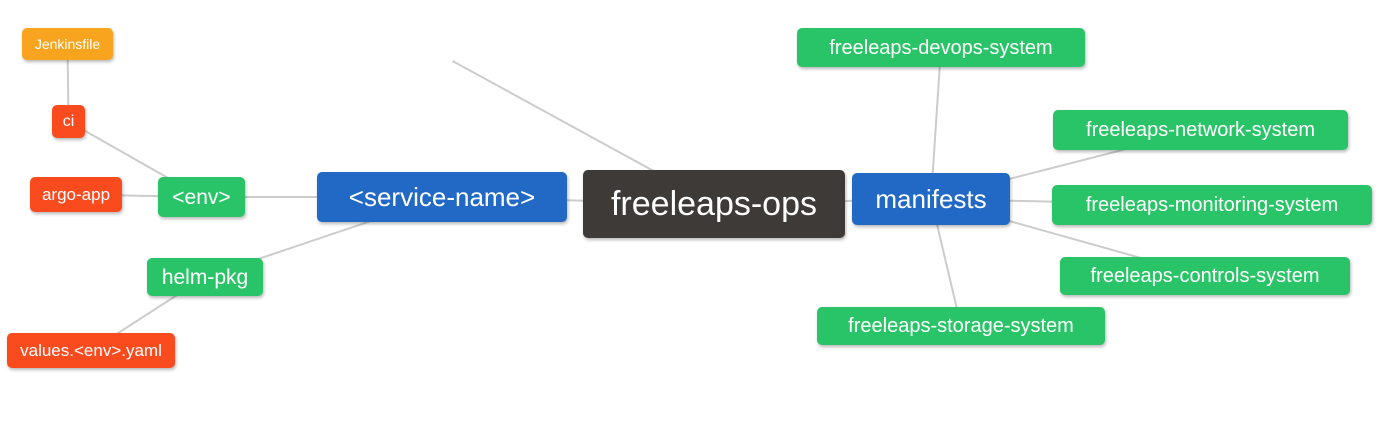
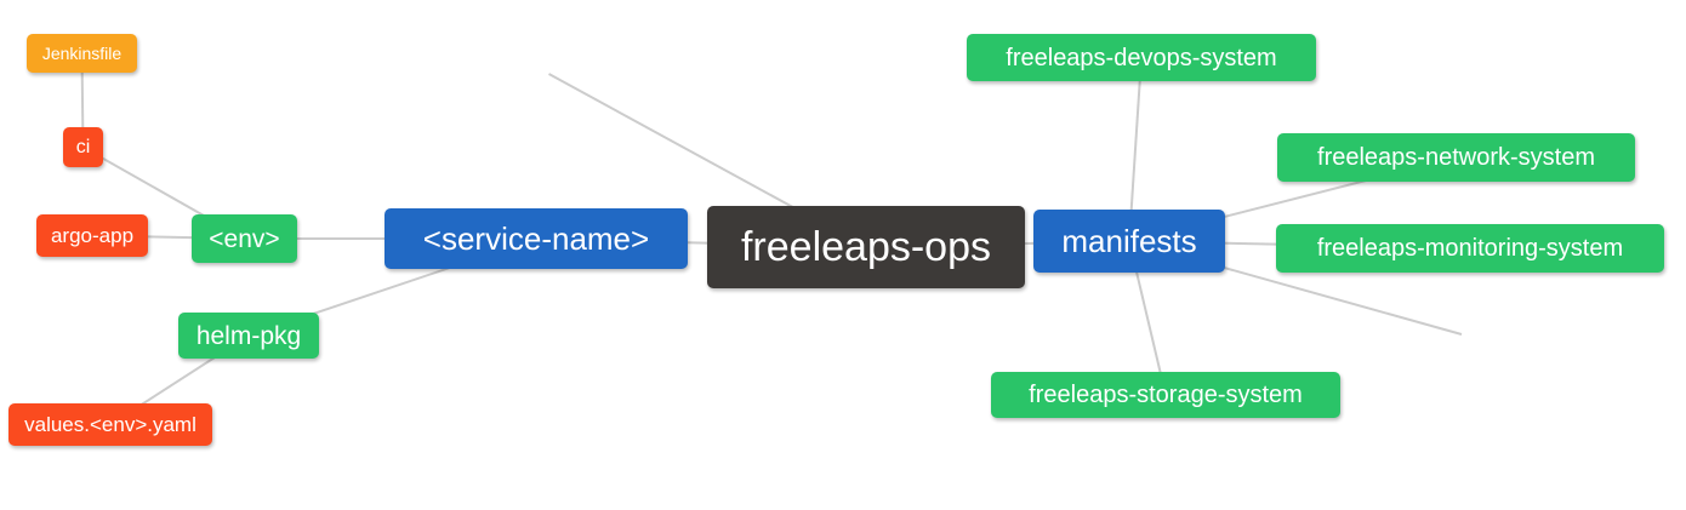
  Jenkinsfile
  ci
  argo-app
  <env>
  helm-pkg
  values.<env>.yaml
  <service-name>
  freeleaps-ops
  manifests
  freeleaps-devops-system
  freeleaps-network-system
  freeleaps-monitoring-system
- freeleaps-controls-system
  freeleaps-storage-system
